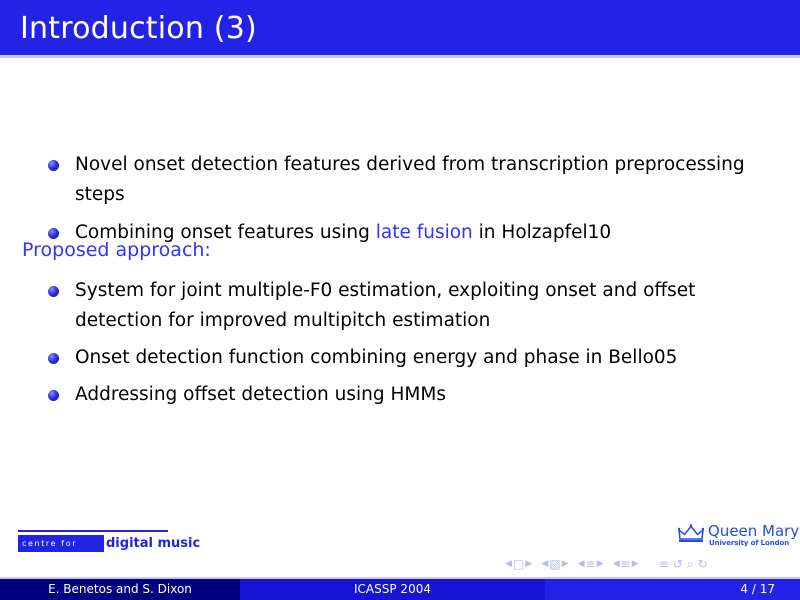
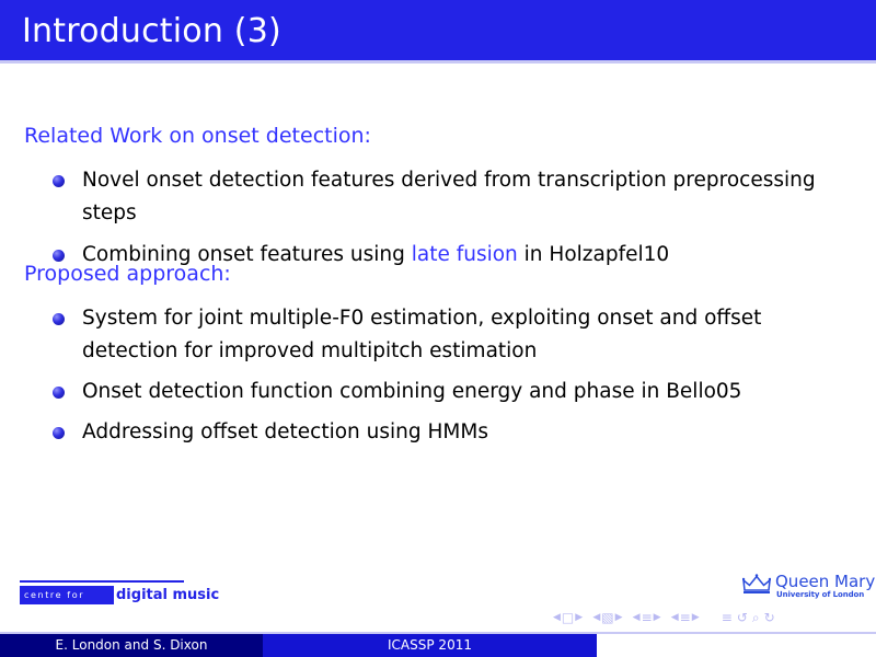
  Introduction (3)
+ Related Work on onset detection:
  Novel onset detection features derived from transcription preprocessing steps
  Combining onset features using late fusion in Holzapfel10
  Proposed approach:
  System for joint multiple-F0 estimation, exploiting onset and offset detection for improved multipitch estimation
  Onset detection function combining energy and phase in Bello05
  Addressing offset detection using HMMs
  centre for
  digital music
  Queen Mary
  University of London
  ◀□▶ ◀▧▶ ◀≡▶ ◀≡▶ ≡ ↺ ⌕ ↻
- E. Benetos and S. Dixon
+ E. London and S. Dixon
- ICASSP 2004
+ ICASSP 2011
- 4 / 17
